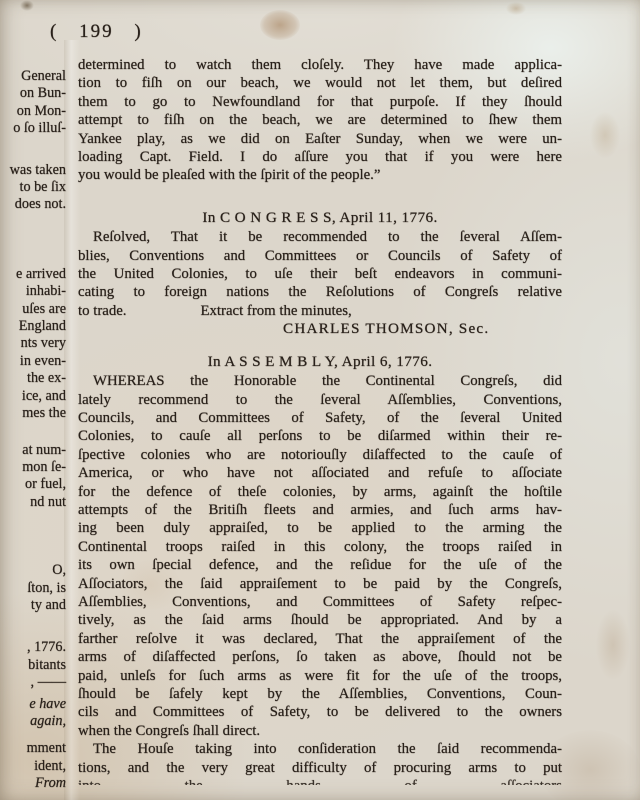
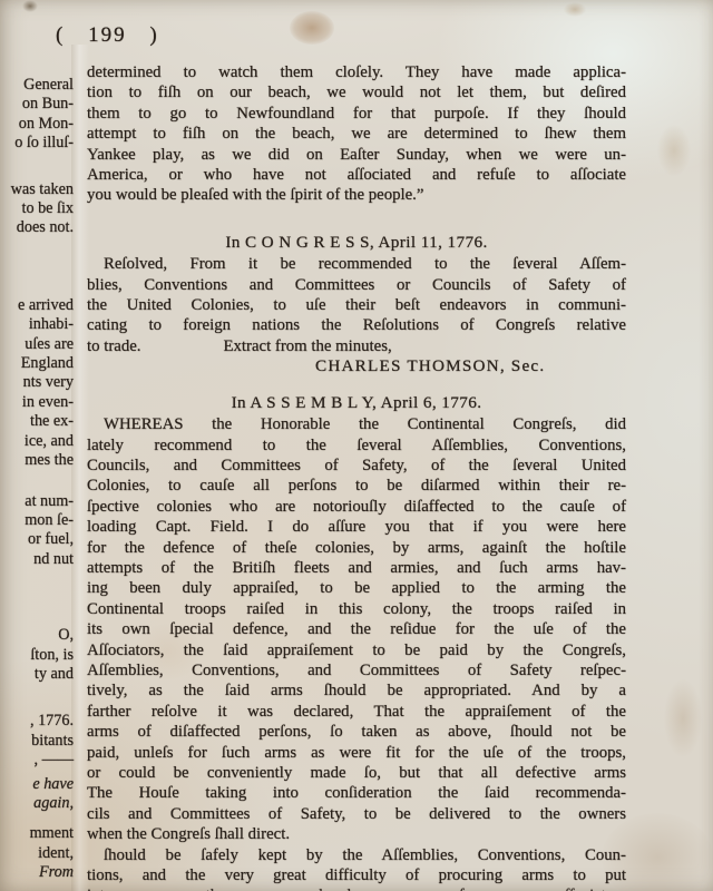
  ( 199 )
  General
  on Bun-
  on Mon-
  o ſo illuſ-
  was taken
  to be ſix
  does not.
  e arrived
  inhabi-
  uſes are
  England
  nts very
  in even-
  the ex-
  ice, and
  mes the
  at num-
  mon ſe-
  or fuel,
  nd nut
  O,
  ſton, is
  ty and
  , 1776.
  bitants
  , ——
  e have
  again,
  mment
  ident,
  From
  determined to watch them cloſely. They have made applica-
  tion to fiſh on our beach, we would not let them, but deſired
  them to go to Newfoundland for that purpoſe. If they ſhould
  attempt to fiſh on the beach, we are determined to ſhew them
  Yankee play, as we did on Eaſter Sunday, when we were un-
- loading Capt. Field. I do aſſure you that if you were here
+ America, or who have not aſſociated and refuſe to aſſociate
  you would be pleaſed with the ſpirit of the people.”
  In C O N G R E S S, April 11, 1776.
- Reſolved, That it be recommended to the ſeveral Aſſem-
+ Reſolved, From it be recommended to the ſeveral Aſſem-
  blies, Conventions and Committees or Councils of Safety of
  the United Colonies, to uſe their beſt endeavors in communi-
  cating to foreign nations the Reſolutions of Congreſs relative
  to trade. Extract from the minutes,
  CHARLES THOMSON, Sec.
  In A S S E M B L Y, April 6, 1776.
  WHEREAS the Honorable the Continental Congreſs, did
  lately recommend to the ſeveral Aſſemblies, Conventions,
  Councils, and Committees of Safety, of the ſeveral United
  Colonies, to cauſe all perſons to be diſarmed within their re-
  ſpective colonies who are notoriouſly diſaffected to the cauſe of
- America, or who have not aſſociated and refuſe to aſſociate
+ loading Capt. Field. I do aſſure you that if you were here
  for the defence of theſe colonies, by arms, againſt the hoſtile
  attempts of the Britiſh fleets and armies, and ſuch arms hav-
  ing been duly appraiſed, to be applied to the arming the
  Continental troops raiſed in this colony, the troops raiſed in
  its own ſpecial defence, and the reſidue for the uſe of the
  Aſſociators, the ſaid appraiſement to be paid by the Congreſs,
  Aſſemblies, Conventions, and Committees of Safety reſpec-
  tively, as the ſaid arms ſhould be appropriated. And by a
  farther reſolve it was declared, That the appraiſement of the
  arms of diſaffected perſons, ſo taken as above, ſhould not be
  paid, unleſs for ſuch arms as were fit for the uſe of the troops,
+ or could be conveniently made ſo, but that all defective arms
- ſhould be ſafely kept by the Aſſemblies, Conventions, Coun-
+ The Houſe taking into conſideration the ſaid recommenda-
  cils and Committees of Safety, to be delivered to the owners
  when the Congreſs ſhall direct.
- The Houſe taking into conſideration the ſaid recommenda-
+ ſhould be ſafely kept by the Aſſemblies, Conventions, Coun-
  tions, and the very great difficulty of procuring arms to put
